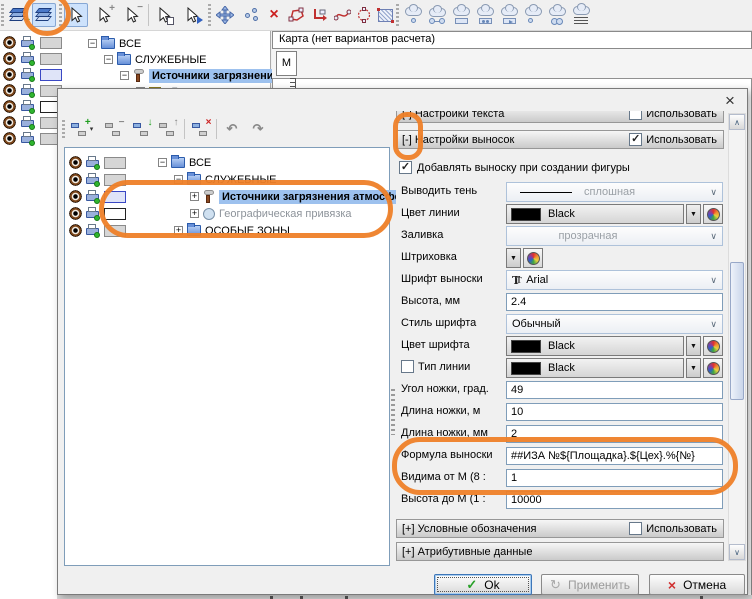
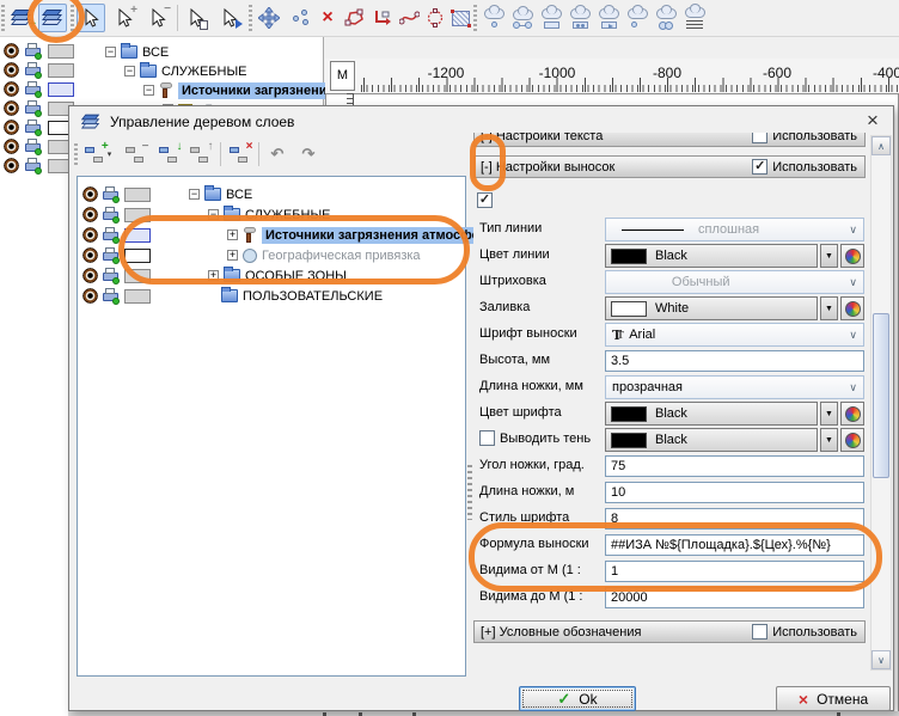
  +
  +
  −
  ×
  −
  ВСЕ
  −
  СЛУЖЕБНЫЕ
  −
  Источники загрязнени
- Карта (нет вариантов расчета)
  М
+ -1200
+ -1000
+ -800
+ -600
+ -400
+ Управление деревом слоев
  ×
  +
  −
  ↓
  ↑
  ×
  ↶
  ↷
  −
  ВСЕ
  −
  СЛУЖЕБНЫЕ
  +
  Источники загрязнения атмосф
  +
  Географическая привязка
  +
  ОСОБЫЕ ЗОНЫ
+ ПОЛЬЗОВАТЕЛЬСКИЕ
  [-] Настройки текста
  Использовать
  [-] Настройки выносок
  ✓
  Использовать
  ✓
- Добавлять выноску при создании фигуры
- Выводить тень
+ Тип линии
  сплошная
  ∨
  Цвет линии
  Black
- Заливка
+ Штриховка
- прозрачная
+ Обычный
  ∨
- Штриховка
+ Заливка
+ White
  Шрифт выноски
  T
  T
  Arial
  ∨
  Высота, мм
- 2.4
+ 3.5
- Стиль шрифта
+ Длина ножки, мм
- Обычный
+ прозрачная
  ∨
  Цвет шрифта
  Black
- Тип линии
+ Выводить тень
  Black
  Угол ножки, град.
- 49
+ 75
  Длина ножки, м
  10
- Длина ножки, мм
+ Стиль шрифта
- 2
+ 8
  Формула выноски
  ##ИЗА №${Площадка}.${Цех}.%{№}
- Видима от М (8 :
+ Видима от М (1 :
  1
- Высота до М (1 :
+ Видима до М (1 :
- 10000
+ 20000
  [+] Условные обозначения
  Использовать
- [+] Атрибутивные данные
  ∧
  ∨
  ✓
  Ok
- ↻
- Применить
  ×
  Отмена
